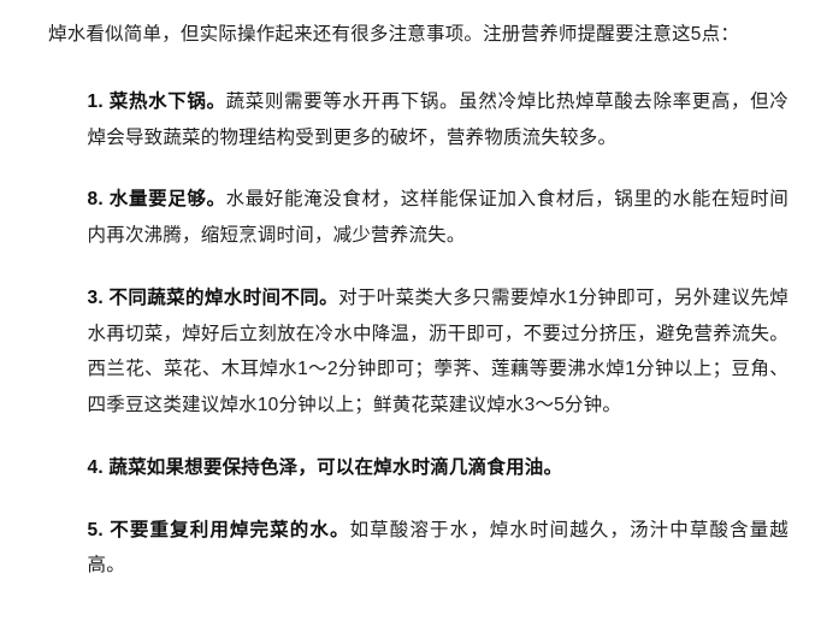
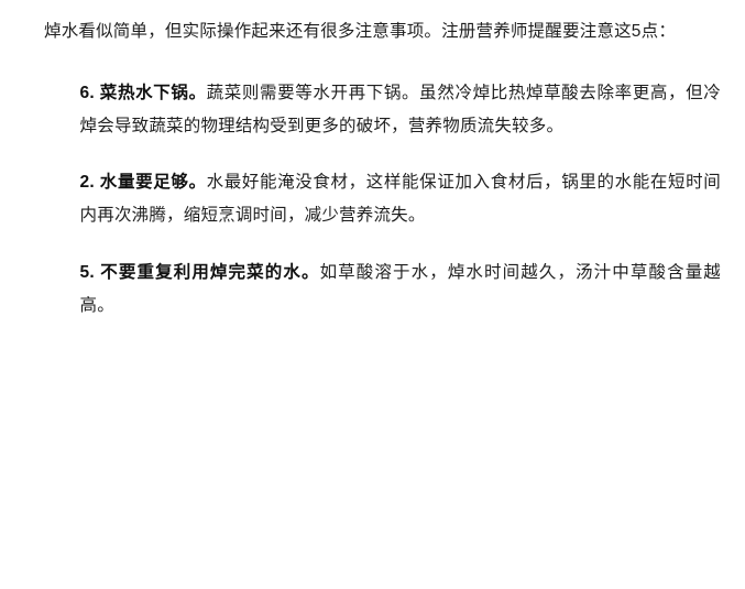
  焯水看似简单，但实际操作起来还有很多注意事项。注册营养师提醒要注意这5点：
- 1. 菜热水下锅。蔬菜则需要等水开再下锅。虽然冷焯比热焯草酸去除率更高，但冷焯会导致蔬菜的物理结构受到更多的破坏，营养物质流失较多。
+ 6. 菜热水下锅。蔬菜则需要等水开再下锅。虽然冷焯比热焯草酸去除率更高，但冷焯会导致蔬菜的物理结构受到更多的破坏，营养物质流失较多。
- 8. 水量要足够。水最好能淹没食材，这样能保证加入食材后，锅里的水能在短时间内再次沸腾，缩短烹调时间，减少营养流失。
+ 2. 水量要足够。水最好能淹没食材，这样能保证加入食材后，锅里的水能在短时间内再次沸腾，缩短烹调时间，减少营养流失。
- 3. 不同蔬菜的焯水时间不同。对于叶菜类大多只需要焯水1分钟即可，另外建议先焯水再切菜，焯好后立刻放在冷水中降温，沥干即可，不要过分挤压，避免营养流失。西兰花、菜花、木耳焯水1～2分钟即可；荸荠、莲藕等要沸水焯1分钟以上；豆角、四季豆这类建议焯水10分钟以上；鲜黄花菜建议焯水3～5分钟。
- 4. 蔬菜如果想要保持色泽，可以在焯水时滴几滴食用油。
  5. 不要重复利用焯完菜的水。如草酸溶于水，焯水时间越久，汤汁中草酸含量越高。
